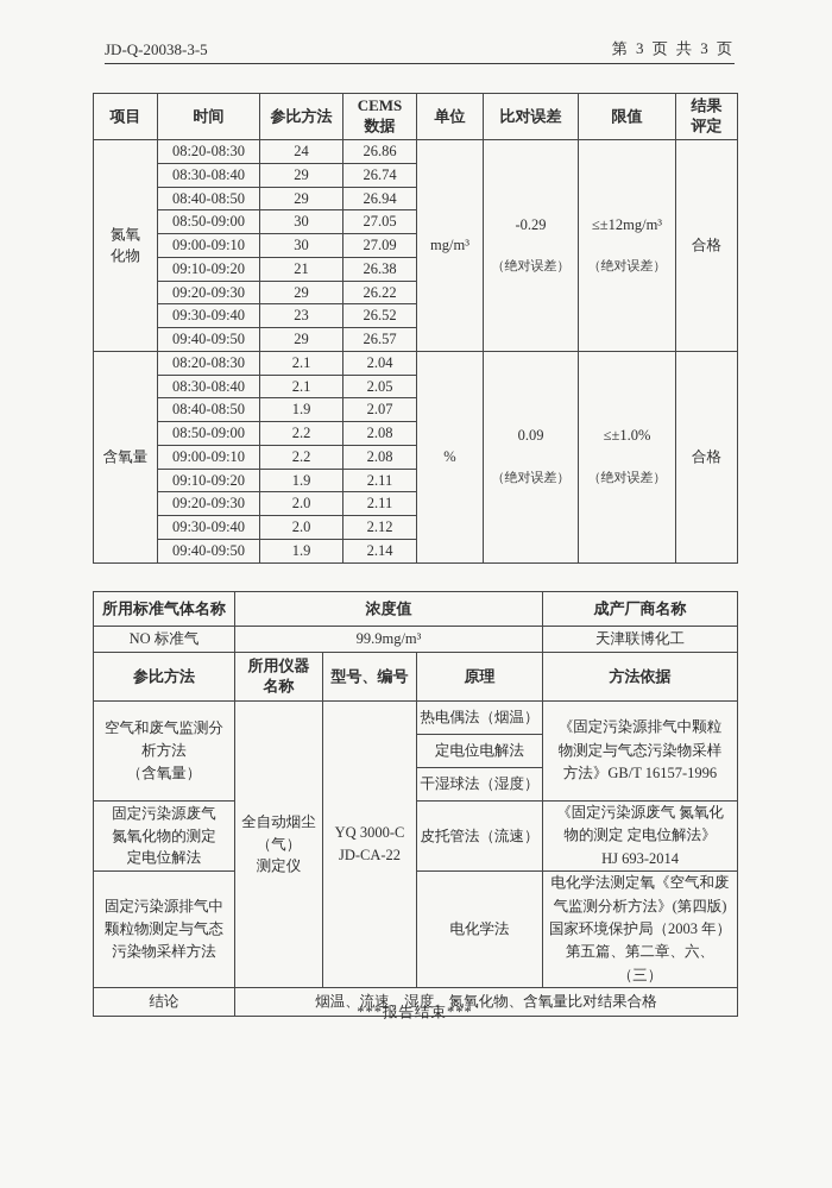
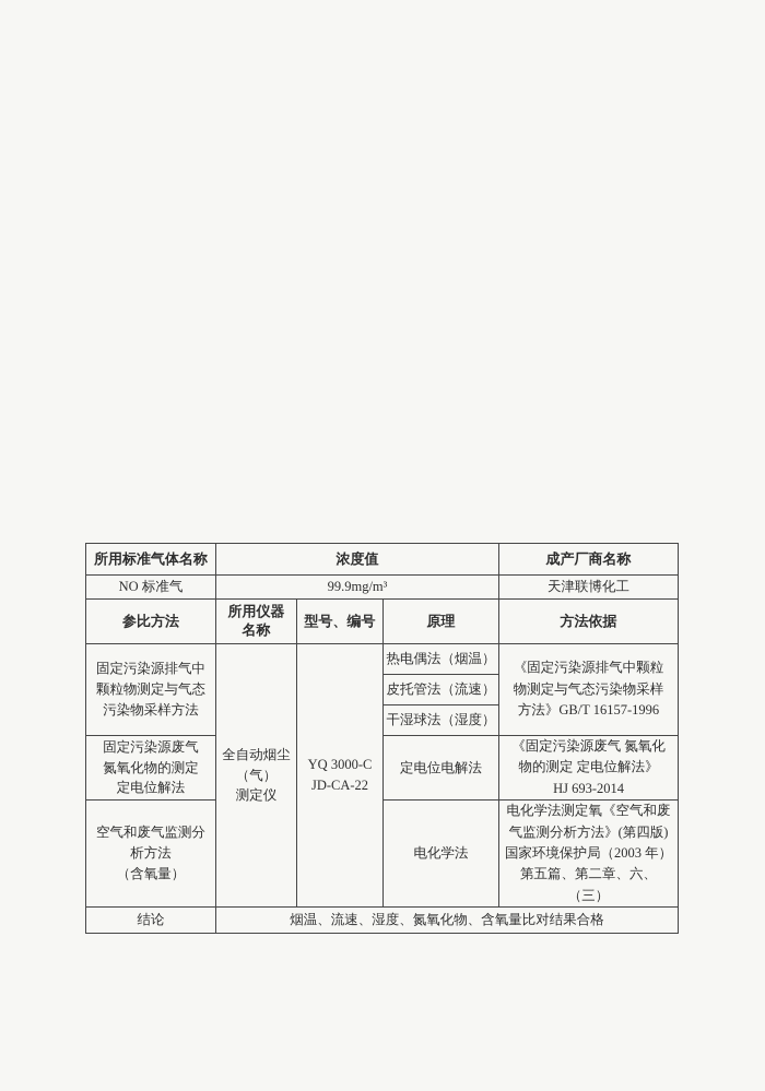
- JD-Q-20038-3-5
- 第 3 页 共 3 页
- 项目	时间	参比方法	CEMS 数据	单位	比对误差	限值	结果 评定
- 氮氧 化物	08:20-08:30	24	26.86	mg/m³	-0.29 （绝对误差）	≤±12mg/m³ （绝对误差）	合格
- 08:30-08:40	29	26.74
- 08:40-08:50	29	26.94
- 08:50-09:00	30	27.05
- 09:00-09:10	30	27.09
- 09:10-09:20	21	26.38
- 09:20-09:30	29	26.22
- 09:30-09:40	23	26.52
- 09:40-09:50	29	26.57
- 含氧量	08:20-08:30	2.1	2.04	%	0.09 （绝对误差）	≤±1.0% （绝对误差）	合格
- 08:30-08:40	2.1	2.05
- 08:40-08:50	1.9	2.07
- 08:50-09:00	2.2	2.08
- 09:00-09:10	2.2	2.08
- 09:10-09:20	1.9	2.11
- 09:20-09:30	2.0	2.11
- 09:30-09:40	2.0	2.12
- 09:40-09:50	1.9	2.14
  所用标准气体名称	浓度值	成产厂商名称
  NO 标准气	99.9mg/m³	天津联博化工
  参比方法	所用仪器 名称	型号、编号	原理	方法依据
- 空气和废气监测分 析方法 （含氧量）	全自动烟尘 （气） 测定仪	YQ 3000-C JD-CA-22	热电偶法（烟温）	《固定污染源排气中颗粒 物测定与气态污染物采样 方法》GB/T 16157-1996
+ 固定污染源排气中 颗粒物测定与气态 污染物采样方法	全自动烟尘 （气） 测定仪	YQ 3000-C JD-CA-22	热电偶法（烟温）	《固定污染源排气中颗粒 物测定与气态污染物采样 方法》GB/T 16157-1996
- 定电位电解法
+ 皮托管法（流速）
  干湿球法（湿度）
- 固定污染源废气 氮氧化物的测定 定电位解法	皮托管法（流速）	《固定污染源废气 氮氧化 物的测定 定电位解法》 HJ 693-2014
+ 固定污染源废气 氮氧化物的测定 定电位解法	定电位电解法	《固定污染源废气 氮氧化 物的测定 定电位解法》 HJ 693-2014
- 固定污染源排气中 颗粒物测定与气态 污染物采样方法	电化学法	电化学法测定氧《空气和废 气监测分析方法》(第四版) 国家环境保护局（2003 年） 第五篇、第二章、六、（三）
+ 空气和废气监测分 析方法 （含氧量）	电化学法	电化学法测定氧《空气和废 气监测分析方法》(第四版) 国家环境保护局（2003 年） 第五篇、第二章、六、（三）
  结论	烟温、流速、湿度、氮氧化物、含氧量比对结果合格
- ***报告结束***
